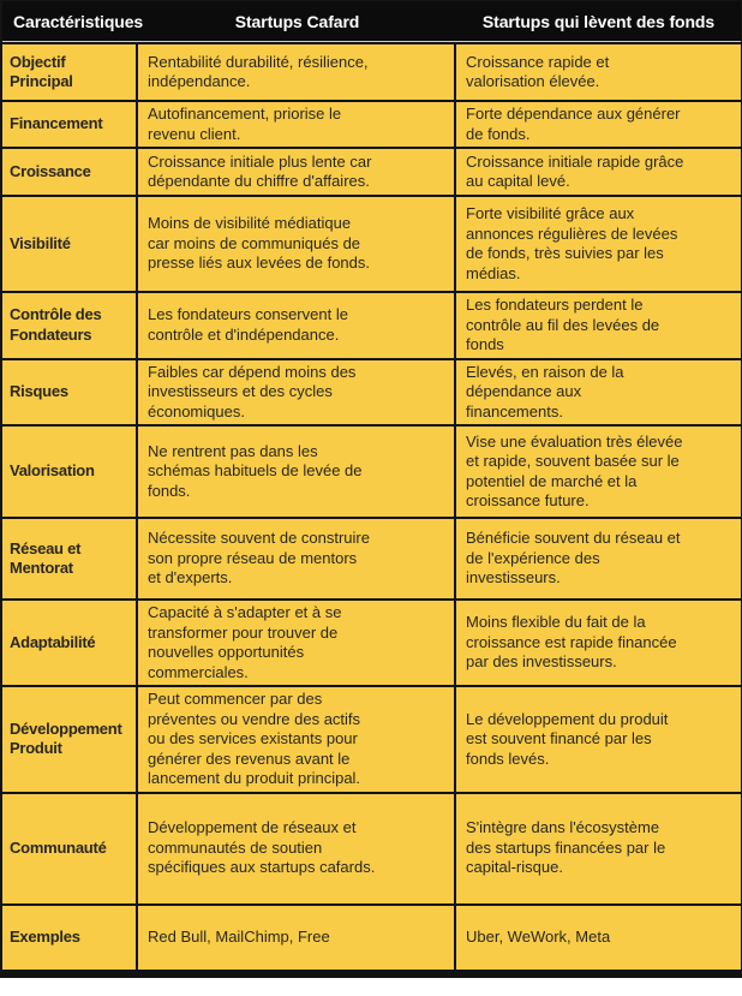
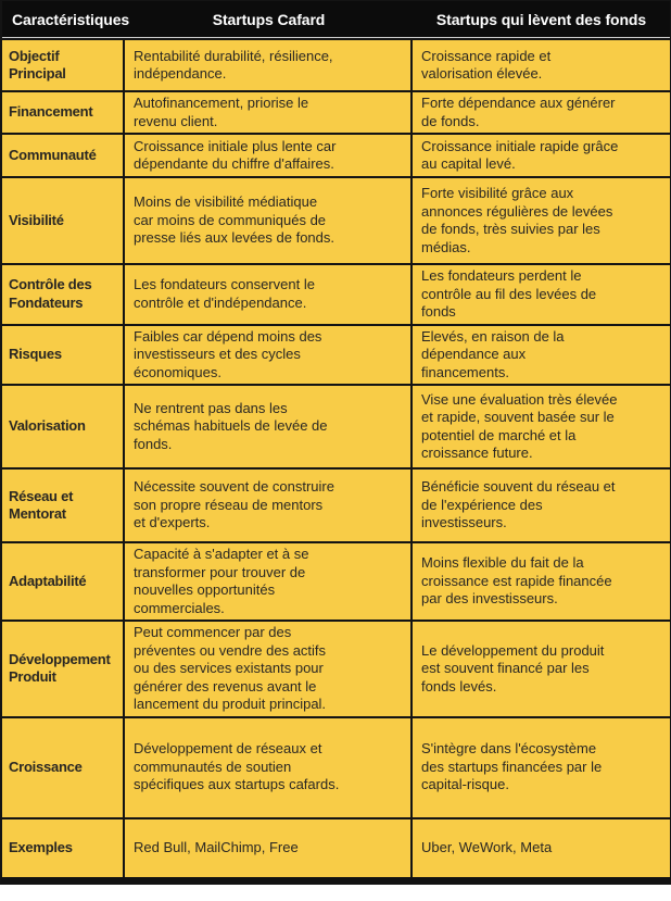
  Caractéristiques	Startups Cafard	Startups qui lèvent des fonds
  Objectif Principal	Rentabilité durabilité, résilience, indépendance.	Croissance rapide et valorisation élevée.
  Financement	Autofinancement, priorise le revenu client.	Forte dépendance aux générer de fonds.
- Croissance	Croissance initiale plus lente car dépendante du chiffre d'affaires.	Croissance initiale rapide grâce au capital levé.
+ Communauté	Croissance initiale plus lente car dépendante du chiffre d'affaires.	Croissance initiale rapide grâce au capital levé.
  Visibilité	Moins de visibilité médiatique car moins de communiqués de presse liés aux levées de fonds.	Forte visibilité grâce aux annonces régulières de levées de fonds, très suivies par les médias.
  Contrôle des Fondateurs	Les fondateurs conservent le contrôle et d'indépendance.	Les fondateurs perdent le contrôle au fil des levées de fonds
  Risques	Faibles car dépend moins des investisseurs et des cycles économiques.	Elevés, en raison de la dépendance aux financements.
  Valorisation	Ne rentrent pas dans les schémas habituels de levée de fonds.	Vise une évaluation très élevée et rapide, souvent basée sur le potentiel de marché et la croissance future.
  Réseau et Mentorat	Nécessite souvent de construire son propre réseau de mentors et d'experts.	Bénéficie souvent du réseau et de l'expérience des investisseurs.
  Adaptabilité	Capacité à s'adapter et à se transformer pour trouver de nouvelles opportunités commerciales.	Moins flexible du fait de la croissance est rapide financée par des investisseurs.
  Développement Produit	Peut commencer par des préventes ou vendre des actifs ou des services existants pour générer des revenus avant le lancement du produit principal.	Le développement du produit est souvent financé par les fonds levés.
- Communauté	Développement de réseaux et communautés de soutien spécifiques aux startups cafards.	S'intègre dans l'écosystème des startups financées par le capital-risque.
+ Croissance	Développement de réseaux et communautés de soutien spécifiques aux startups cafards.	S'intègre dans l'écosystème des startups financées par le capital-risque.
  Exemples	Red Bull, MailChimp, Free	Uber, WeWork, Meta
